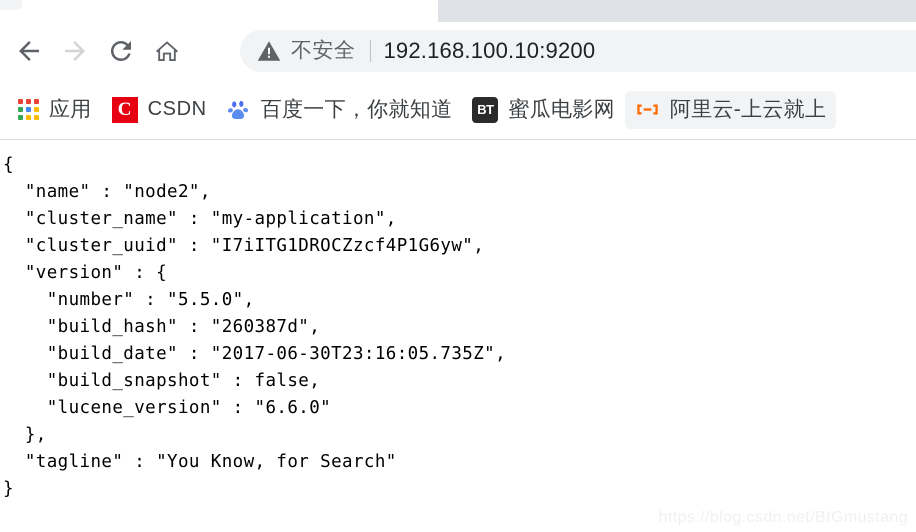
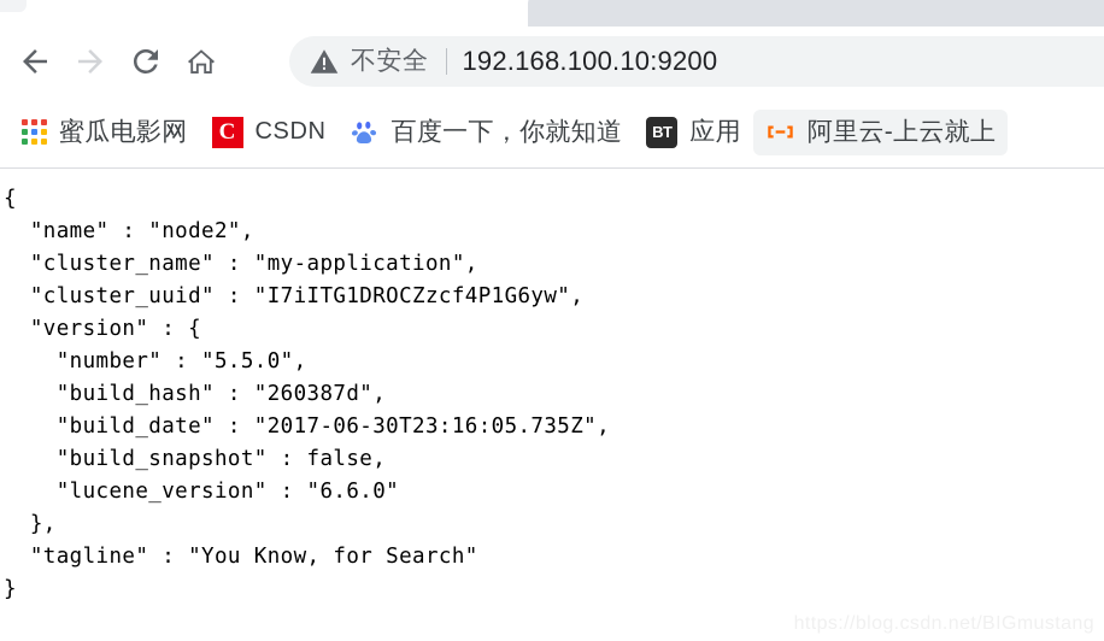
  不安全
  192.168.100.10:9200
- 应用
+ 蜜瓜电影网
  C
  CSDN
  百度一下，你就知道
  BT
- 蜜瓜电影网
+ 应用
  阿里云-上云就上
  {
  "name" : "node2",
  "cluster_name" : "my-application",
  "cluster_uuid" : "I7iITG1DROCZzcf4P1G6yw",
  "version" : {
  "number" : "5.5.0",
  "build_hash" : "260387d",
  "build_date" : "2017-06-30T23:16:05.735Z",
  "build_snapshot" : false,
  "lucene_version" : "6.6.0"
  },
  "tagline" : "You Know, for Search"
  }
